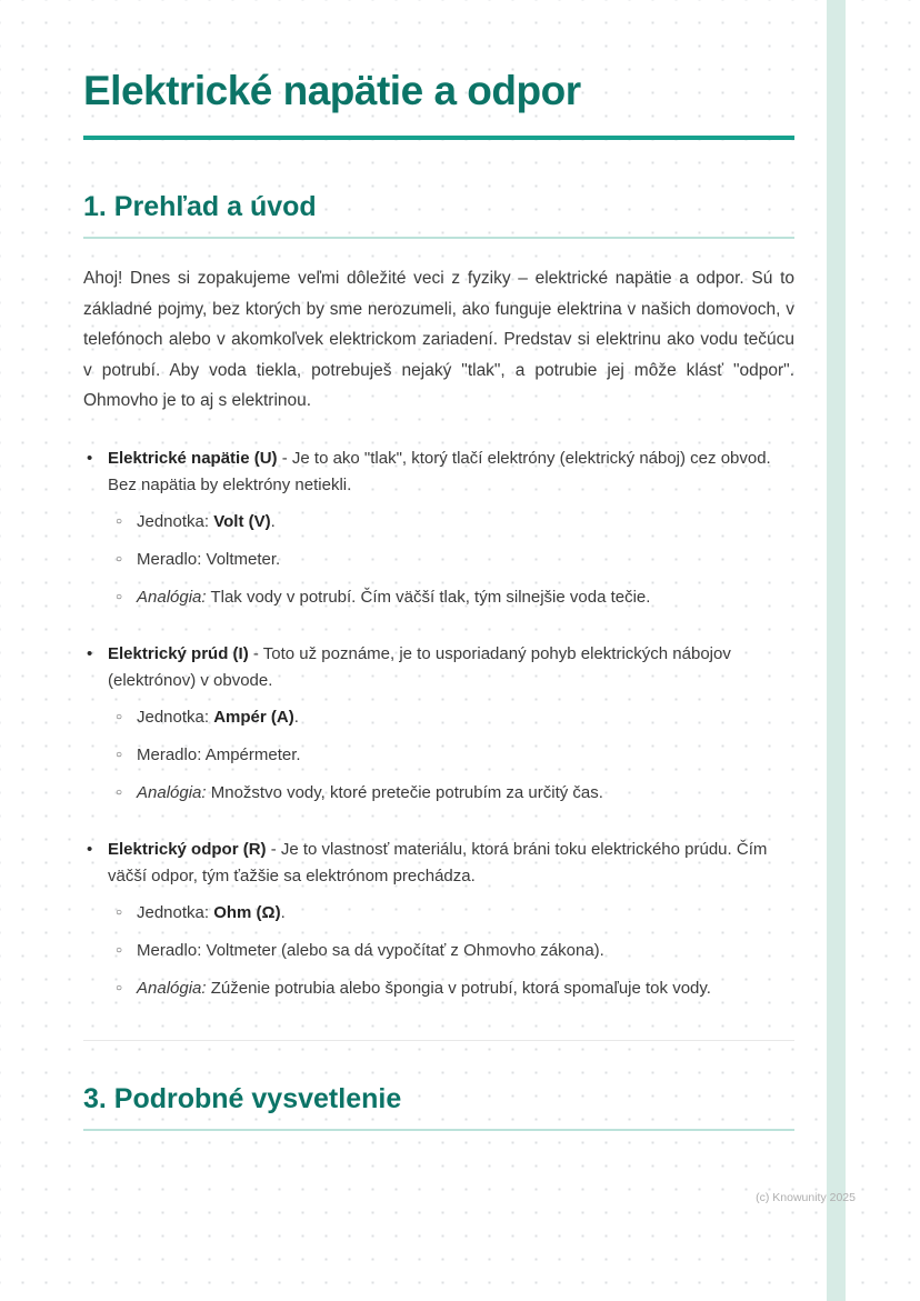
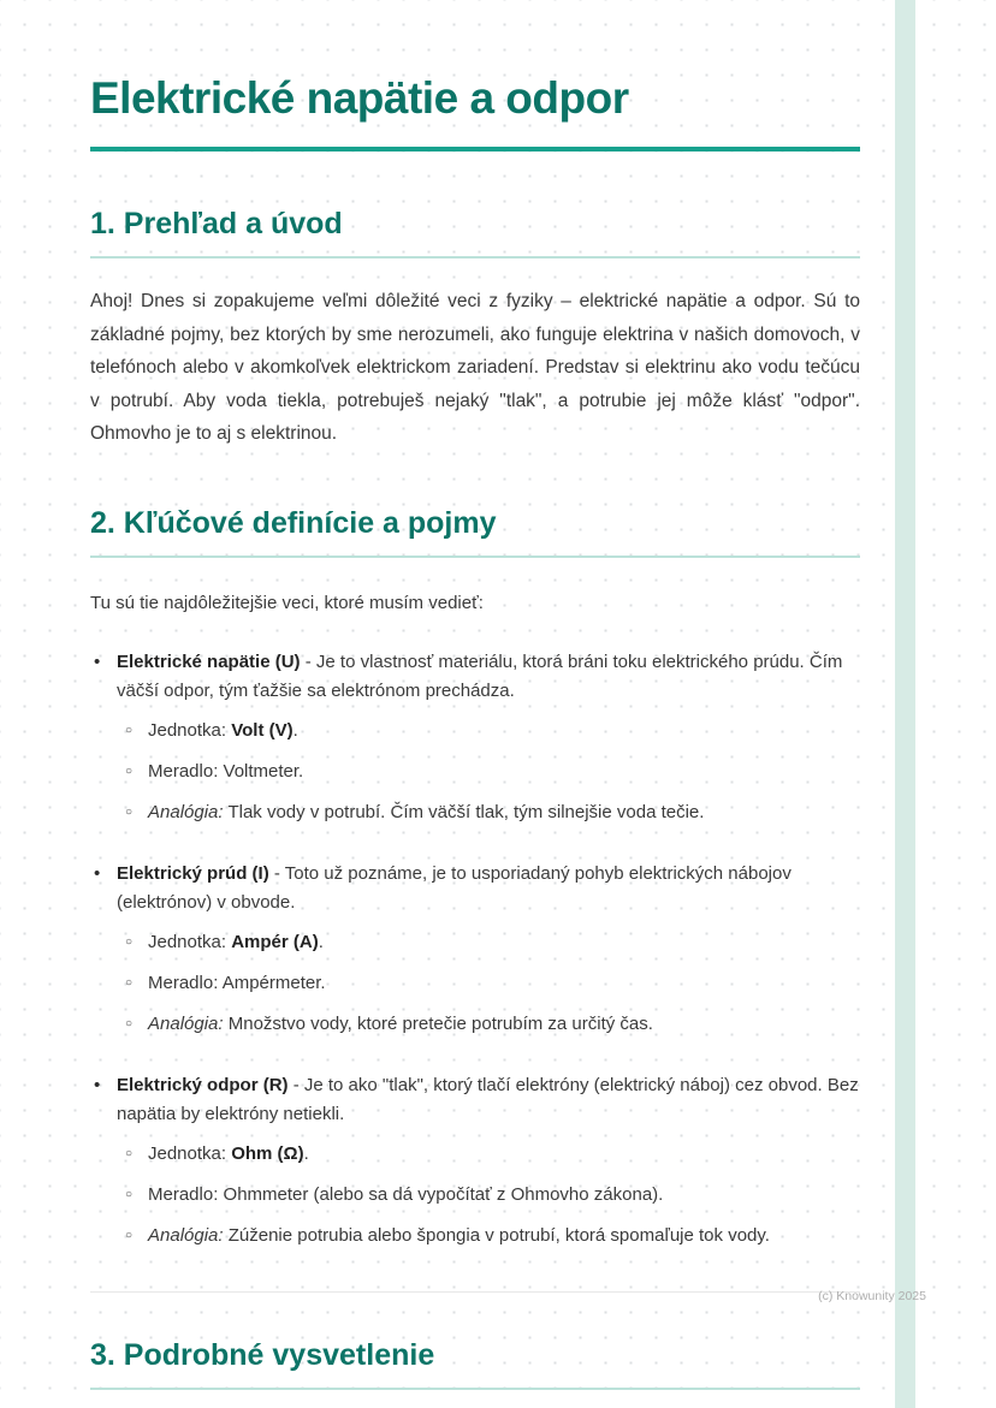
  Elektrické napätie a odpor
  1. Prehľad a úvod
  Ahoj! Dnes si zopakujeme veľmi dôležité veci z fyziky – elektrické napätie a odpor. Sú to základné pojmy, bez ktorých by sme nerozumeli, ako funguje elektrina v našich domovoch, v telefónoch alebo v akomkoľvek elektrickom zariadení. Predstav si elektrinu ako vodu tečúcu v potrubí. Aby voda tiekla, potrebuješ nejaký "tlak", a potrubie jej môže klásť "odpor". Ohmovho je to aj s elektrinou.
+ 2. Kľúčové definície a pojmy
+ Tu sú tie najdôležitejšie veci, ktoré musím vedieť:
  •
- Elektrické napätie (U) - Je to ako "tlak", ktorý tlačí elektróny (elektrický náboj) cez obvod. Bez napätia by elektróny netiekli.
+ Elektrické napätie (U) - Je to vlastnosť materiálu, ktorá bráni toku elektrického prúdu. Čím väčší odpor, tým ťažšie sa elektrónom prechádza.
  ○
  Jednotka: Volt (V).
  ○
  Meradlo: Voltmeter.
  ○
  Analógia: Tlak vody v potrubí. Čím väčší tlak, tým silnejšie voda tečie.
  •
  Elektrický prúd (I) - Toto už poznáme, je to usporiadaný pohyb elektrických nábojov (elektrónov) v obvode.
  ○
  Jednotka: Ampér (A).
  ○
  Meradlo: Ampérmeter.
  ○
  Analógia: Množstvo vody, ktoré pretečie potrubím za určitý čas.
  •
- Elektrický odpor (R) - Je to vlastnosť materiálu, ktorá bráni toku elektrického prúdu. Čím väčší odpor, tým ťažšie sa elektrónom prechádza.
+ Elektrický odpor (R) - Je to ako "tlak", ktorý tlačí elektróny (elektrický náboj) cez obvod. Bez napätia by elektróny netiekli.
  ○
  Jednotka: Ohm (Ω).
  ○
- Meradlo: Voltmeter (alebo sa dá vypočítať z Ohmovho zákona).
+ Meradlo: Ohmmeter (alebo sa dá vypočítať z Ohmovho zákona).
  ○
  Analógia: Zúženie potrubia alebo špongia v potrubí, ktorá spomaľuje tok vody.
  3. Podrobné vysvetlenie
  (c) Knowunity 2025
